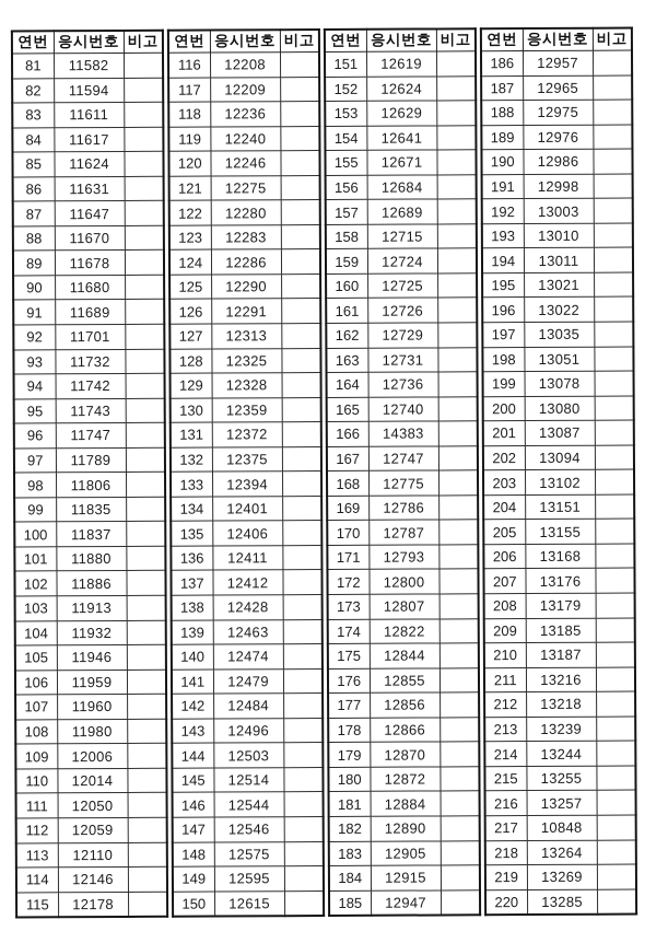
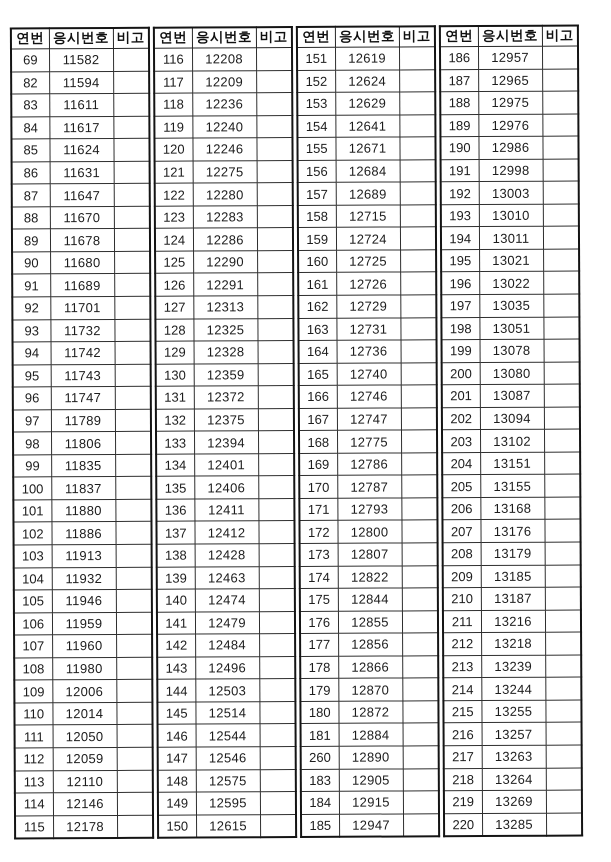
  연번	응시번호	비고
- 81	11582
+ 69	11582
  82	11594
  83	11611
  84	11617
  85	11624
  86	11631
  87	11647
  88	11670
  89	11678
  90	11680
  91	11689
  92	11701
  93	11732
  94	11742
  95	11743
  96	11747
  97	11789
  98	11806
  99	11835
  100	11837
  101	11880
  102	11886
  103	11913
  104	11932
  105	11946
  106	11959
  107	11960
  108	11980
  109	12006
  110	12014
  111	12050
  112	12059
  113	12110
  114	12146
  115	12178
  연번	응시번호	비고
  116	12208
  117	12209
  118	12236
  119	12240
  120	12246
  121	12275
  122	12280
  123	12283
  124	12286
  125	12290
  126	12291
  127	12313
  128	12325
  129	12328
  130	12359
  131	12372
  132	12375
  133	12394
  134	12401
  135	12406
  136	12411
  137	12412
  138	12428
  139	12463
  140	12474
  141	12479
  142	12484
  143	12496
  144	12503
  145	12514
  146	12544
  147	12546
  148	12575
  149	12595
  150	12615
  연번	응시번호	비고
  151	12619
  152	12624
  153	12629
  154	12641
  155	12671
  156	12684
  157	12689
  158	12715
  159	12724
  160	12725
  161	12726
  162	12729
  163	12731
  164	12736
  165	12740
- 166	14383
+ 166	12746
  167	12747
  168	12775
  169	12786
  170	12787
  171	12793
  172	12800
  173	12807
  174	12822
  175	12844
  176	12855
  177	12856
  178	12866
  179	12870
  180	12872
  181	12884
- 182	12890
+ 260	12890
  183	12905
  184	12915
  185	12947
  연번	응시번호	비고
  186	12957
  187	12965
  188	12975
  189	12976
  190	12986
  191	12998
  192	13003
  193	13010
  194	13011
  195	13021
  196	13022
  197	13035
  198	13051
  199	13078
  200	13080
  201	13087
  202	13094
  203	13102
  204	13151
  205	13155
  206	13168
  207	13176
  208	13179
  209	13185
  210	13187
  211	13216
  212	13218
  213	13239
  214	13244
  215	13255
  216	13257
- 217	10848
+ 217	13263
  218	13264
  219	13269
  220	13285
